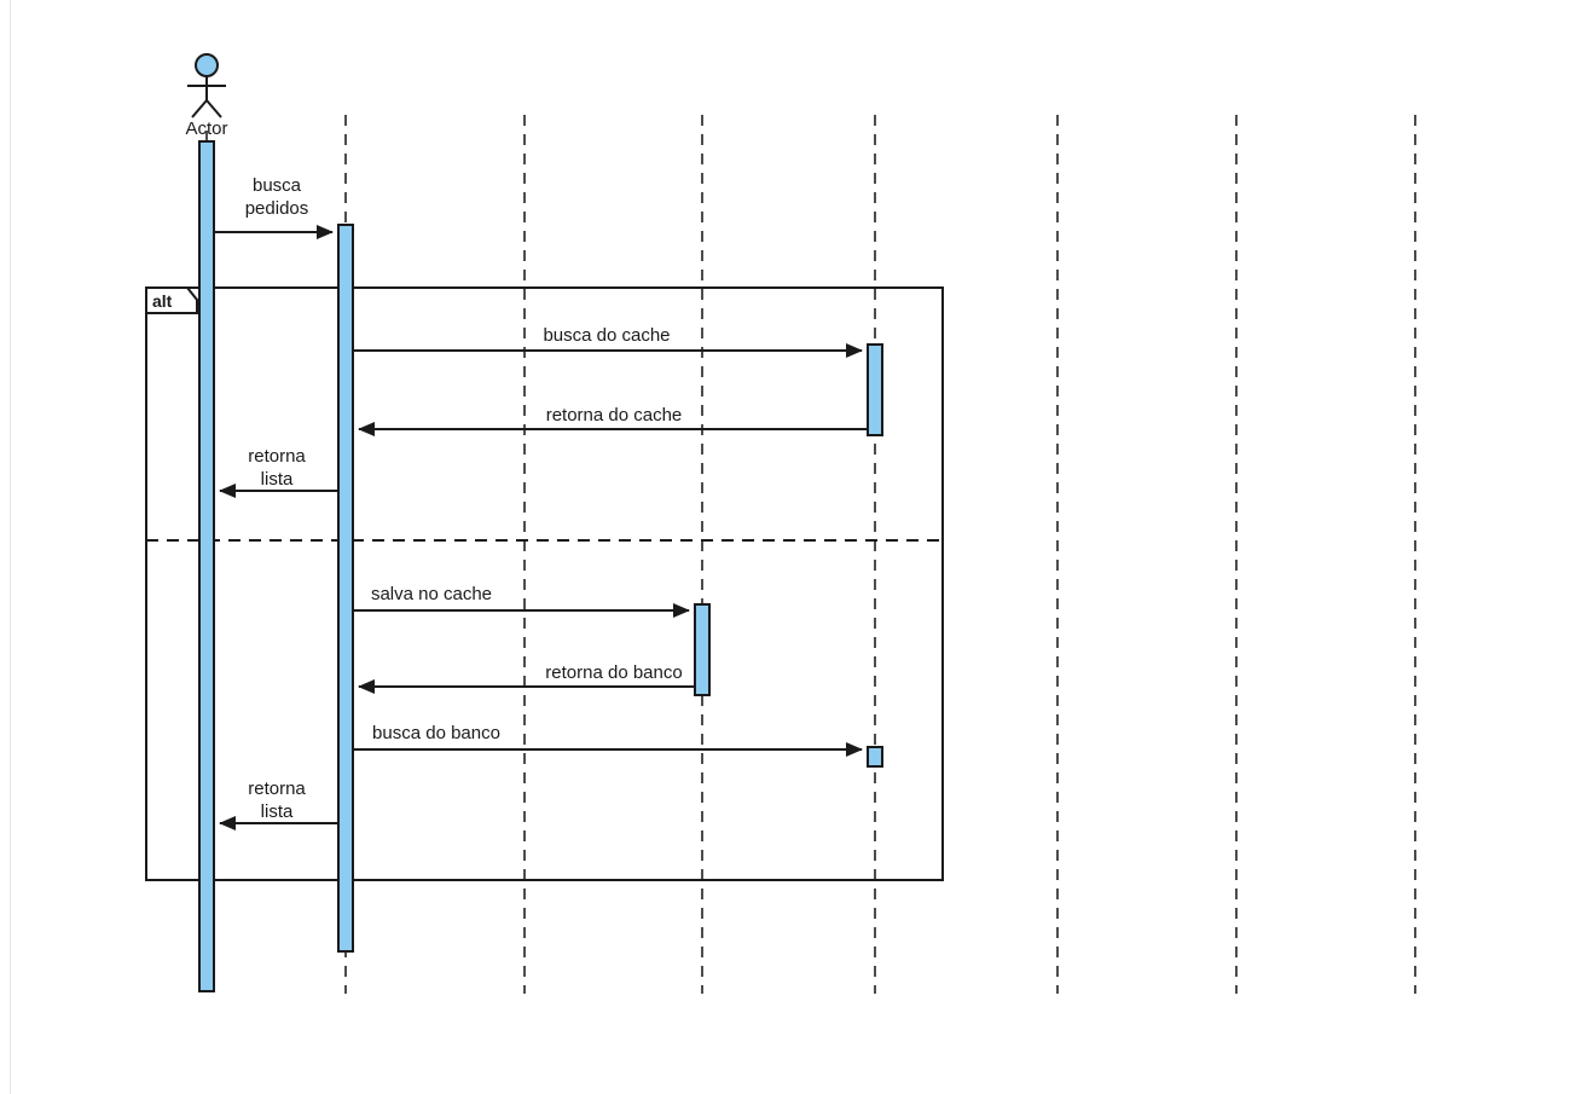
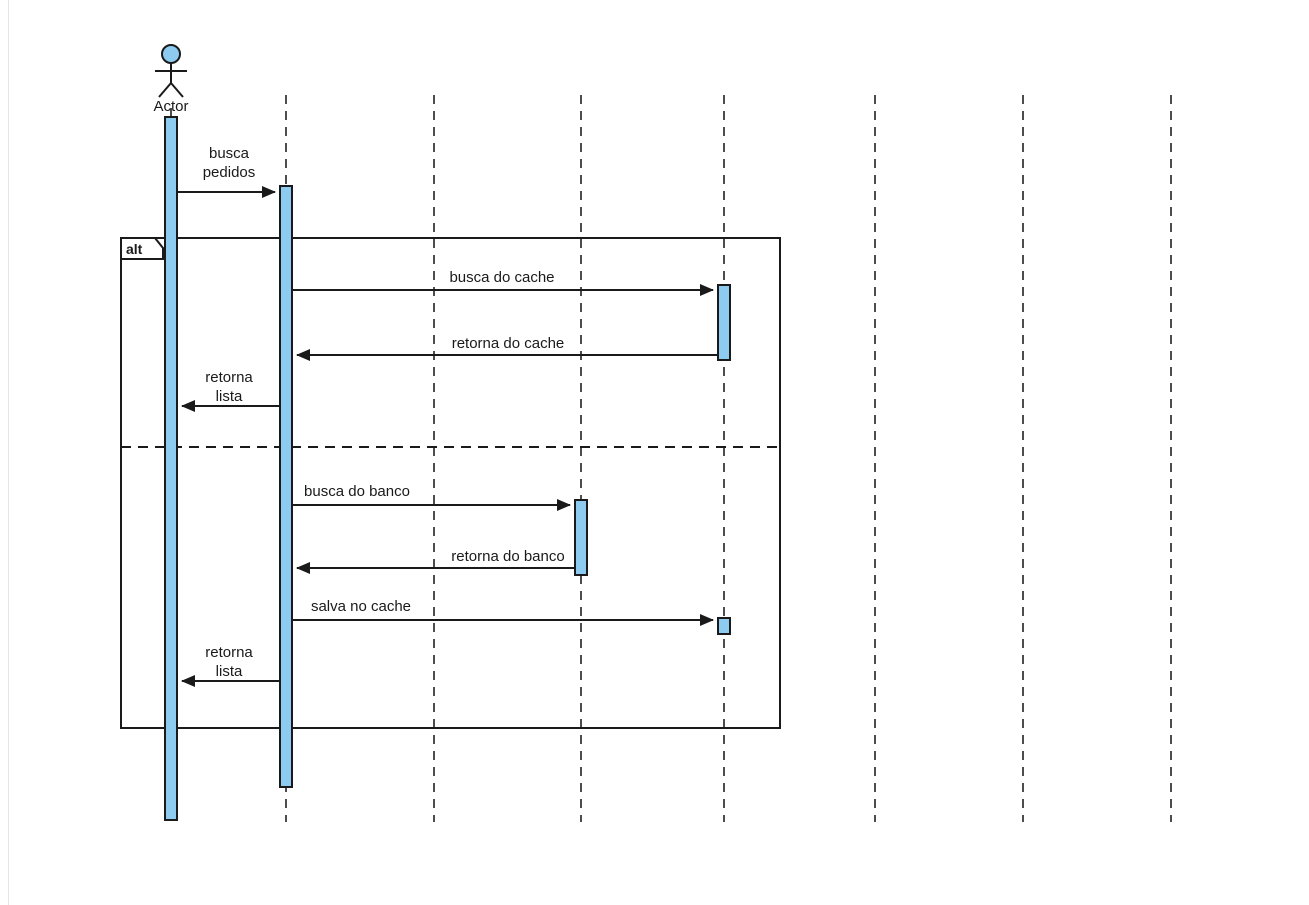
  Actor
  alt
  busca
  pedidos
  busca do cache
  retorna do cache
  retorna
  lista
- salva no cache
+ busca do banco
  retorna do banco
- busca do banco
+ salva no cache
  retorna
  lista
